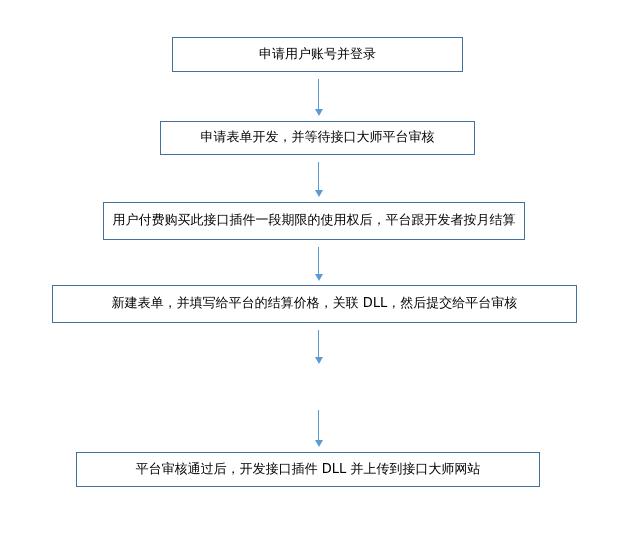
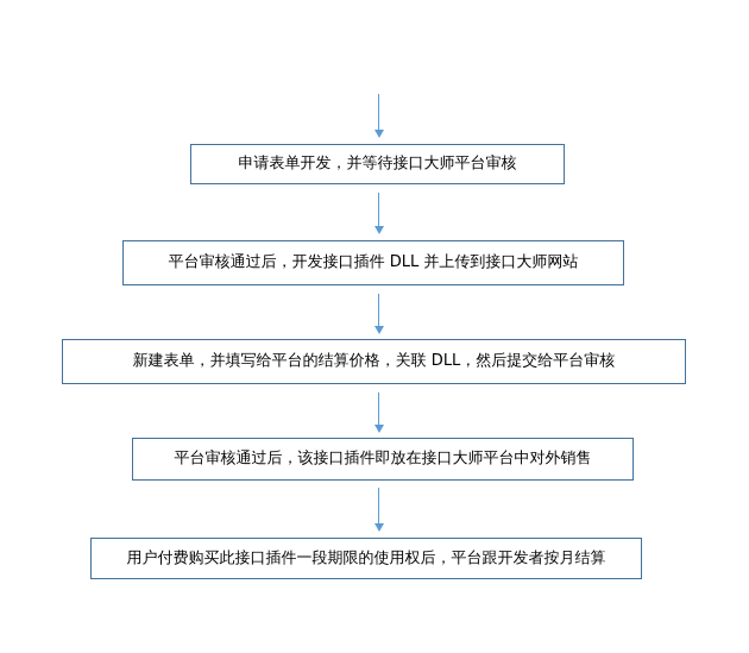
- 申请用户账号并登录
  申请表单开发，并等待接口大师平台审核
- 用户付费购买此接口插件一段期限的使用权后，平台跟开发者按月结算
+ 平台审核通过后，开发接口插件 DLL 并上传到接口大师网站
  新建表单，并填写给平台的结算价格，关联 DLL，然后提交给平台审核
+ 平台审核通过后，该接口插件即放在接口大师平台中对外销售
- 平台审核通过后，开发接口插件 DLL 并上传到接口大师网站
+ 用户付费购买此接口插件一段期限的使用权后，平台跟开发者按月结算
